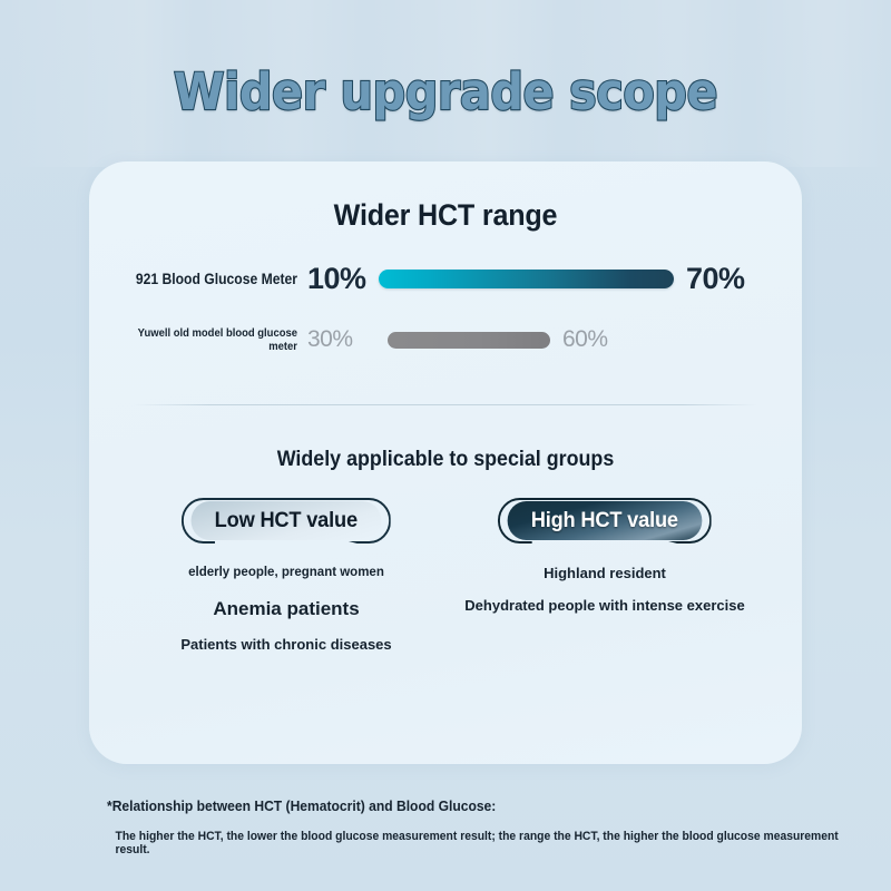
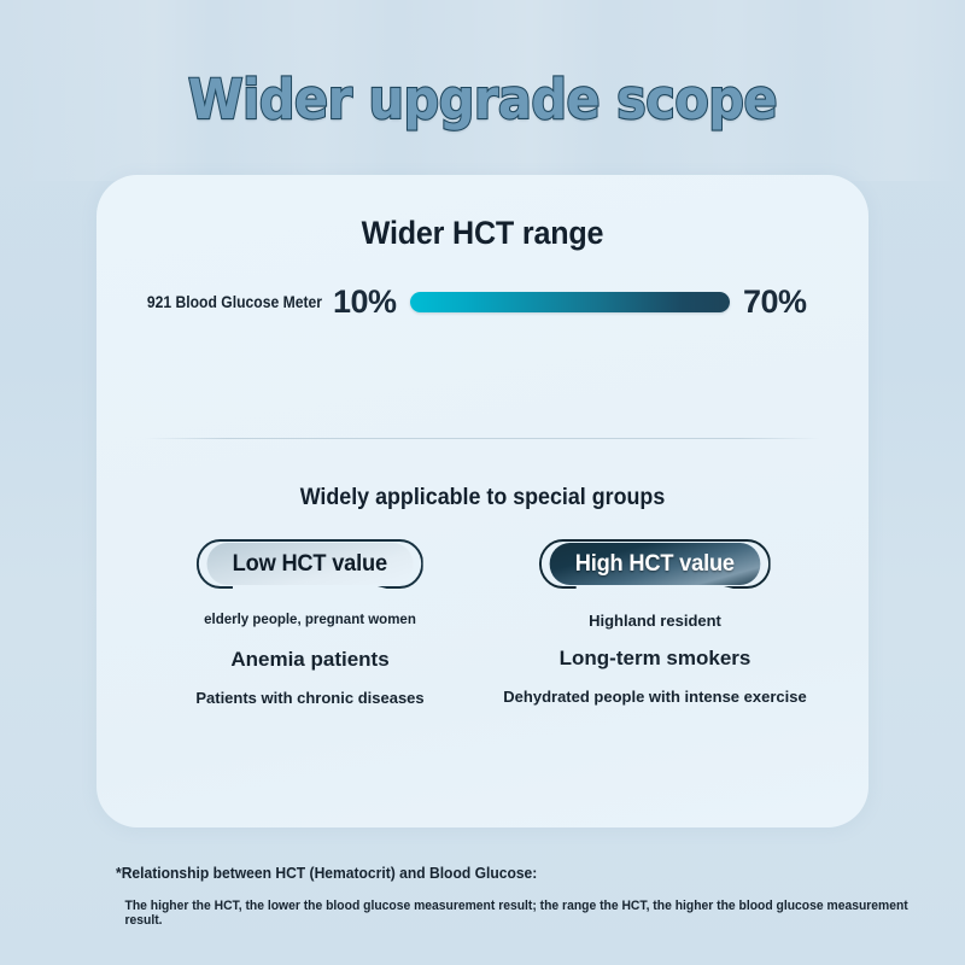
  Wider upgrade scope
  Wider HCT range
  921 Blood Glucose Meter
  10%
  70%
- Yuwell old model blood glucose meter
- 30%
- 60%
  Widely applicable to special groups
  Low HCT value
  elderly people, pregnant women
  Anemia patients
  Patients with chronic diseases
  High HCT value
  Highland resident
+ Long-term smokers
  Dehydrated people with intense exercise
  *Relationship between HCT (Hematocrit) and Blood Glucose:
  The higher the HCT, the lower the blood glucose measurement result; the range the HCT, the higher the blood glucose measurement result.
